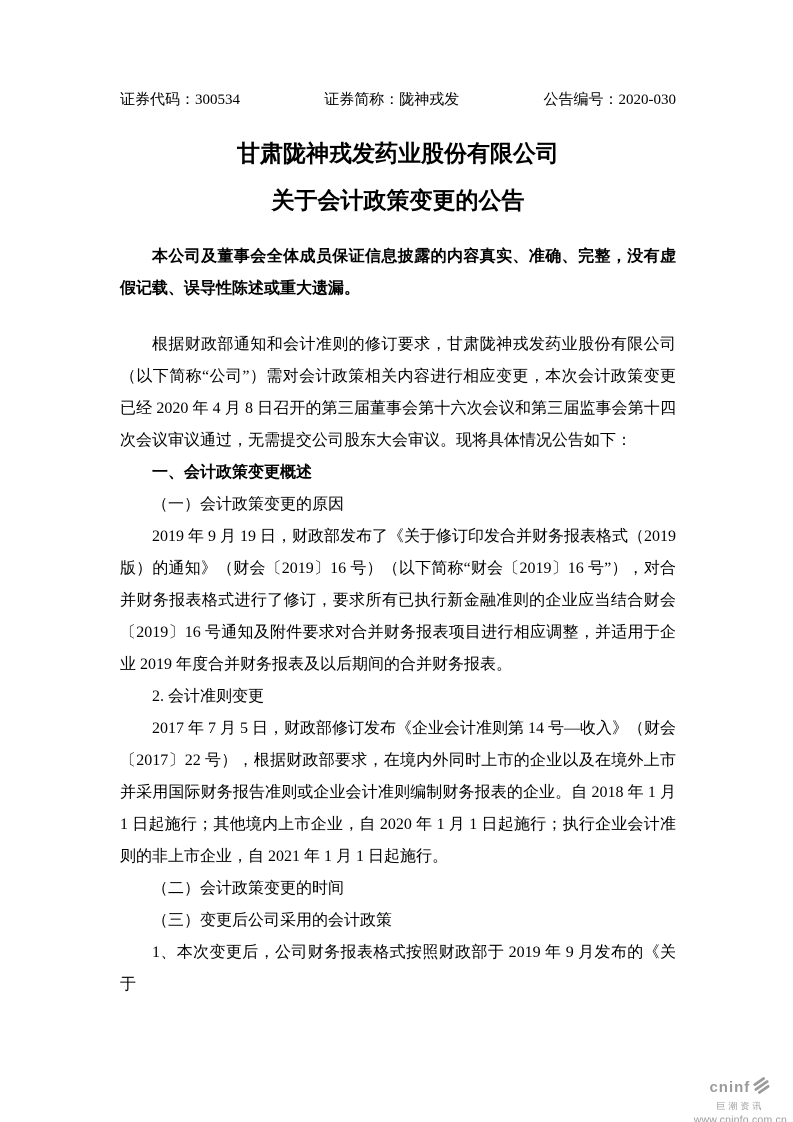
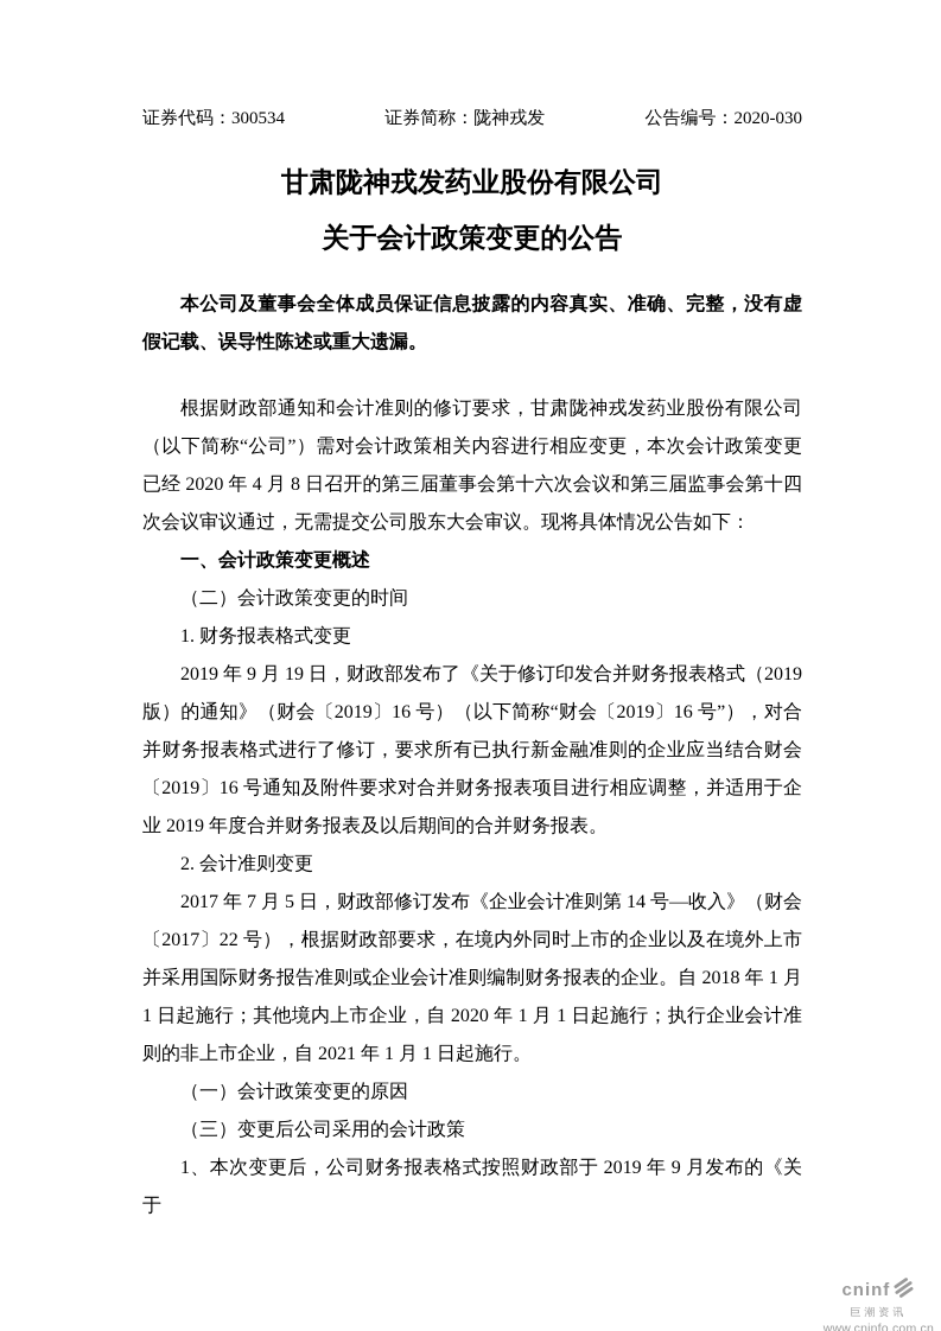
  证券代码：300534
  证券简称：陇神戎发
  公告编号：2020-030
  甘肃陇神戎发药业股份有限公司
  关于会计政策变更的公告
  本公司及董事会全体成员保证信息披露的内容真实、准确、完整，没有虚假记载、误导性陈述或重大遗漏。
  根据财政部通知和会计准则的修订要求，甘肃陇神戎发药业股份有限公司（以下简称“公司”）需对会计政策相关内容进行相应变更，本次会计政策变更已经 2020 年 4 月 8 日召开的第三届董事会第十六次会议和第三届监事会第十四次会议审议通过，无需提交公司股东大会审议。现将具体情况公告如下：
  一、会计政策变更概述
- （一）会计政策变更的原因
+ （二）会计政策变更的时间
+ 1. 财务报表格式变更
  2019 年 9 月 19 日，财政部发布了《关于修订印发合并财务报表格式（2019 版）的通知》（财会〔2019〕16 号）（以下简称“财会〔2019〕16 号”），对合并财务报表格式进行了修订，要求所有已执行新金融准则的企业应当结合财会〔2019〕16 号通知及附件要求对合并财务报表项目进行相应调整，并适用于企业 2019 年度合并财务报表及以后期间的合并财务报表。
  2. 会计准则变更
  2017 年 7 月 5 日，财政部修订发布《企业会计准则第 14 号—收入》（财会〔2017〕22 号），根据财政部要求，在境内外同时上市的企业以及在境外上市并采用国际财务报告准则或企业会计准则编制财务报表的企业。自 2018 年 1 月 1 日起施行；其他境内上市企业，自 2020 年 1 月 1 日起施行；执行企业会计准则的非上市企业，自 2021 年 1 月 1 日起施行。
- （二）会计政策变更的时间
+ （一）会计政策变更的原因
  （三）变更后公司采用的会计政策
  1、本次变更后，公司财务报表格式按照财政部于 2019 年 9 月发布的《关于
  cninf
  巨潮资讯
  www.cninfo.com.cn
